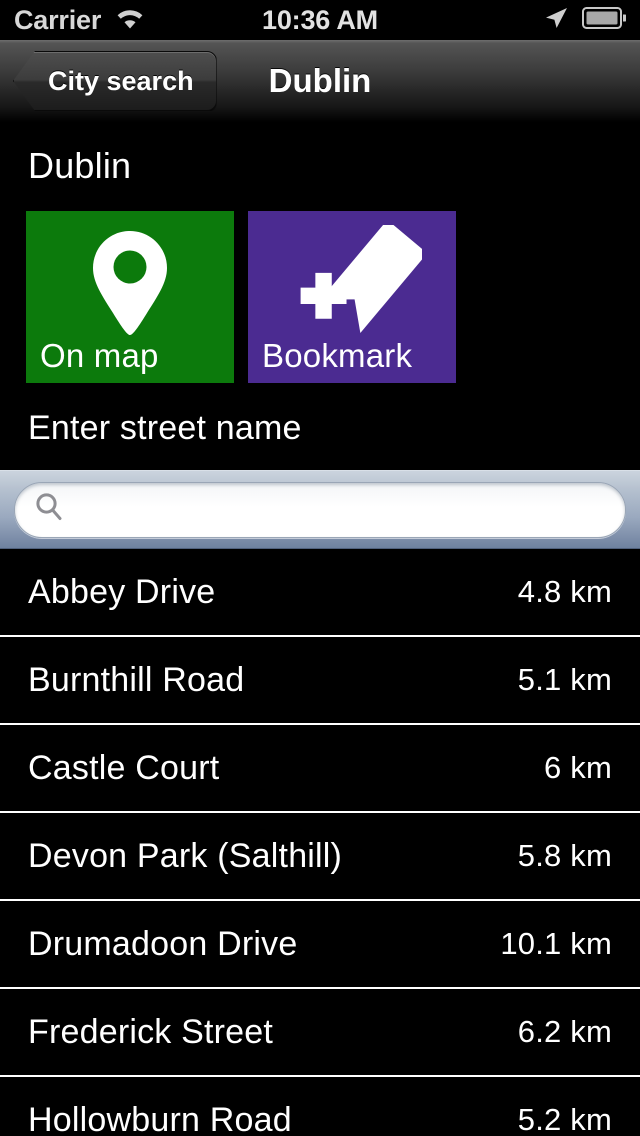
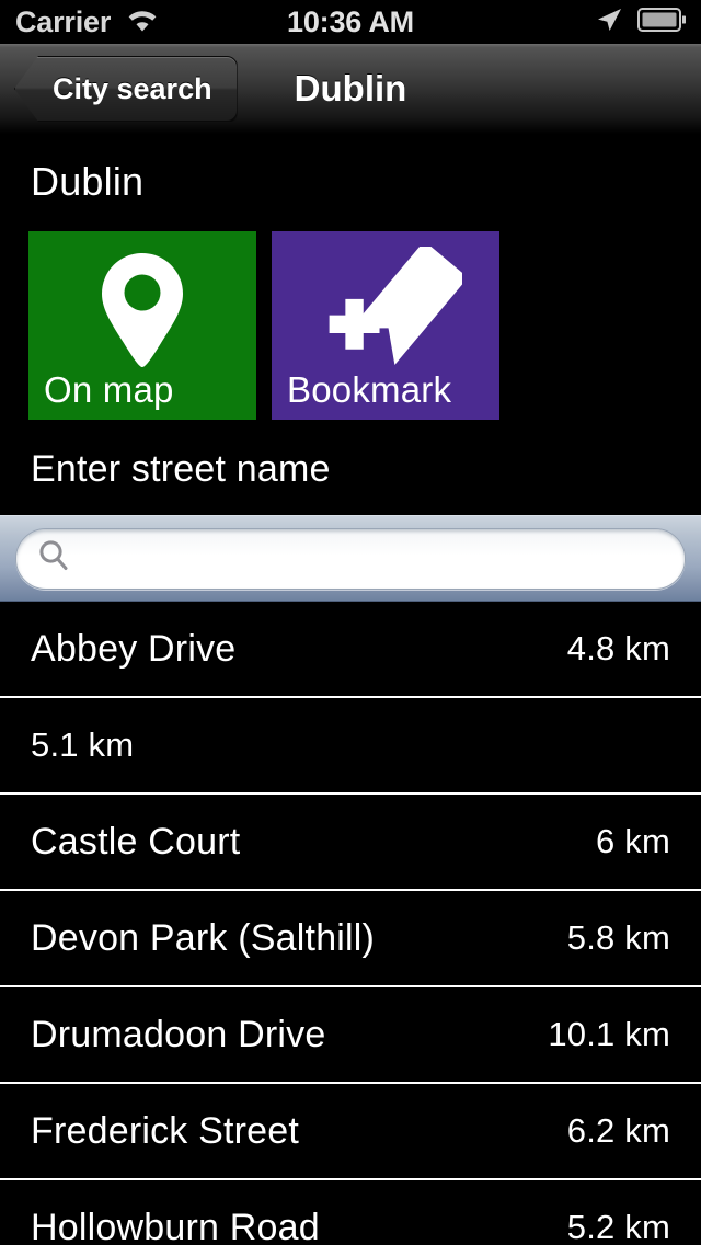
  Carrier
  10:36 AM
  City search
  Dublin
  Dublin
  On map
  Bookmark
  Enter street name
  Abbey Drive
  4.8 km
- Burnthill Road
  5.1 km
  Castle Court
  6 km
  Devon Park (Salthill)
  5.8 km
  Drumadoon Drive
  10.1 km
  Frederick Street
  6.2 km
  Hollowburn Road
  5.2 km
